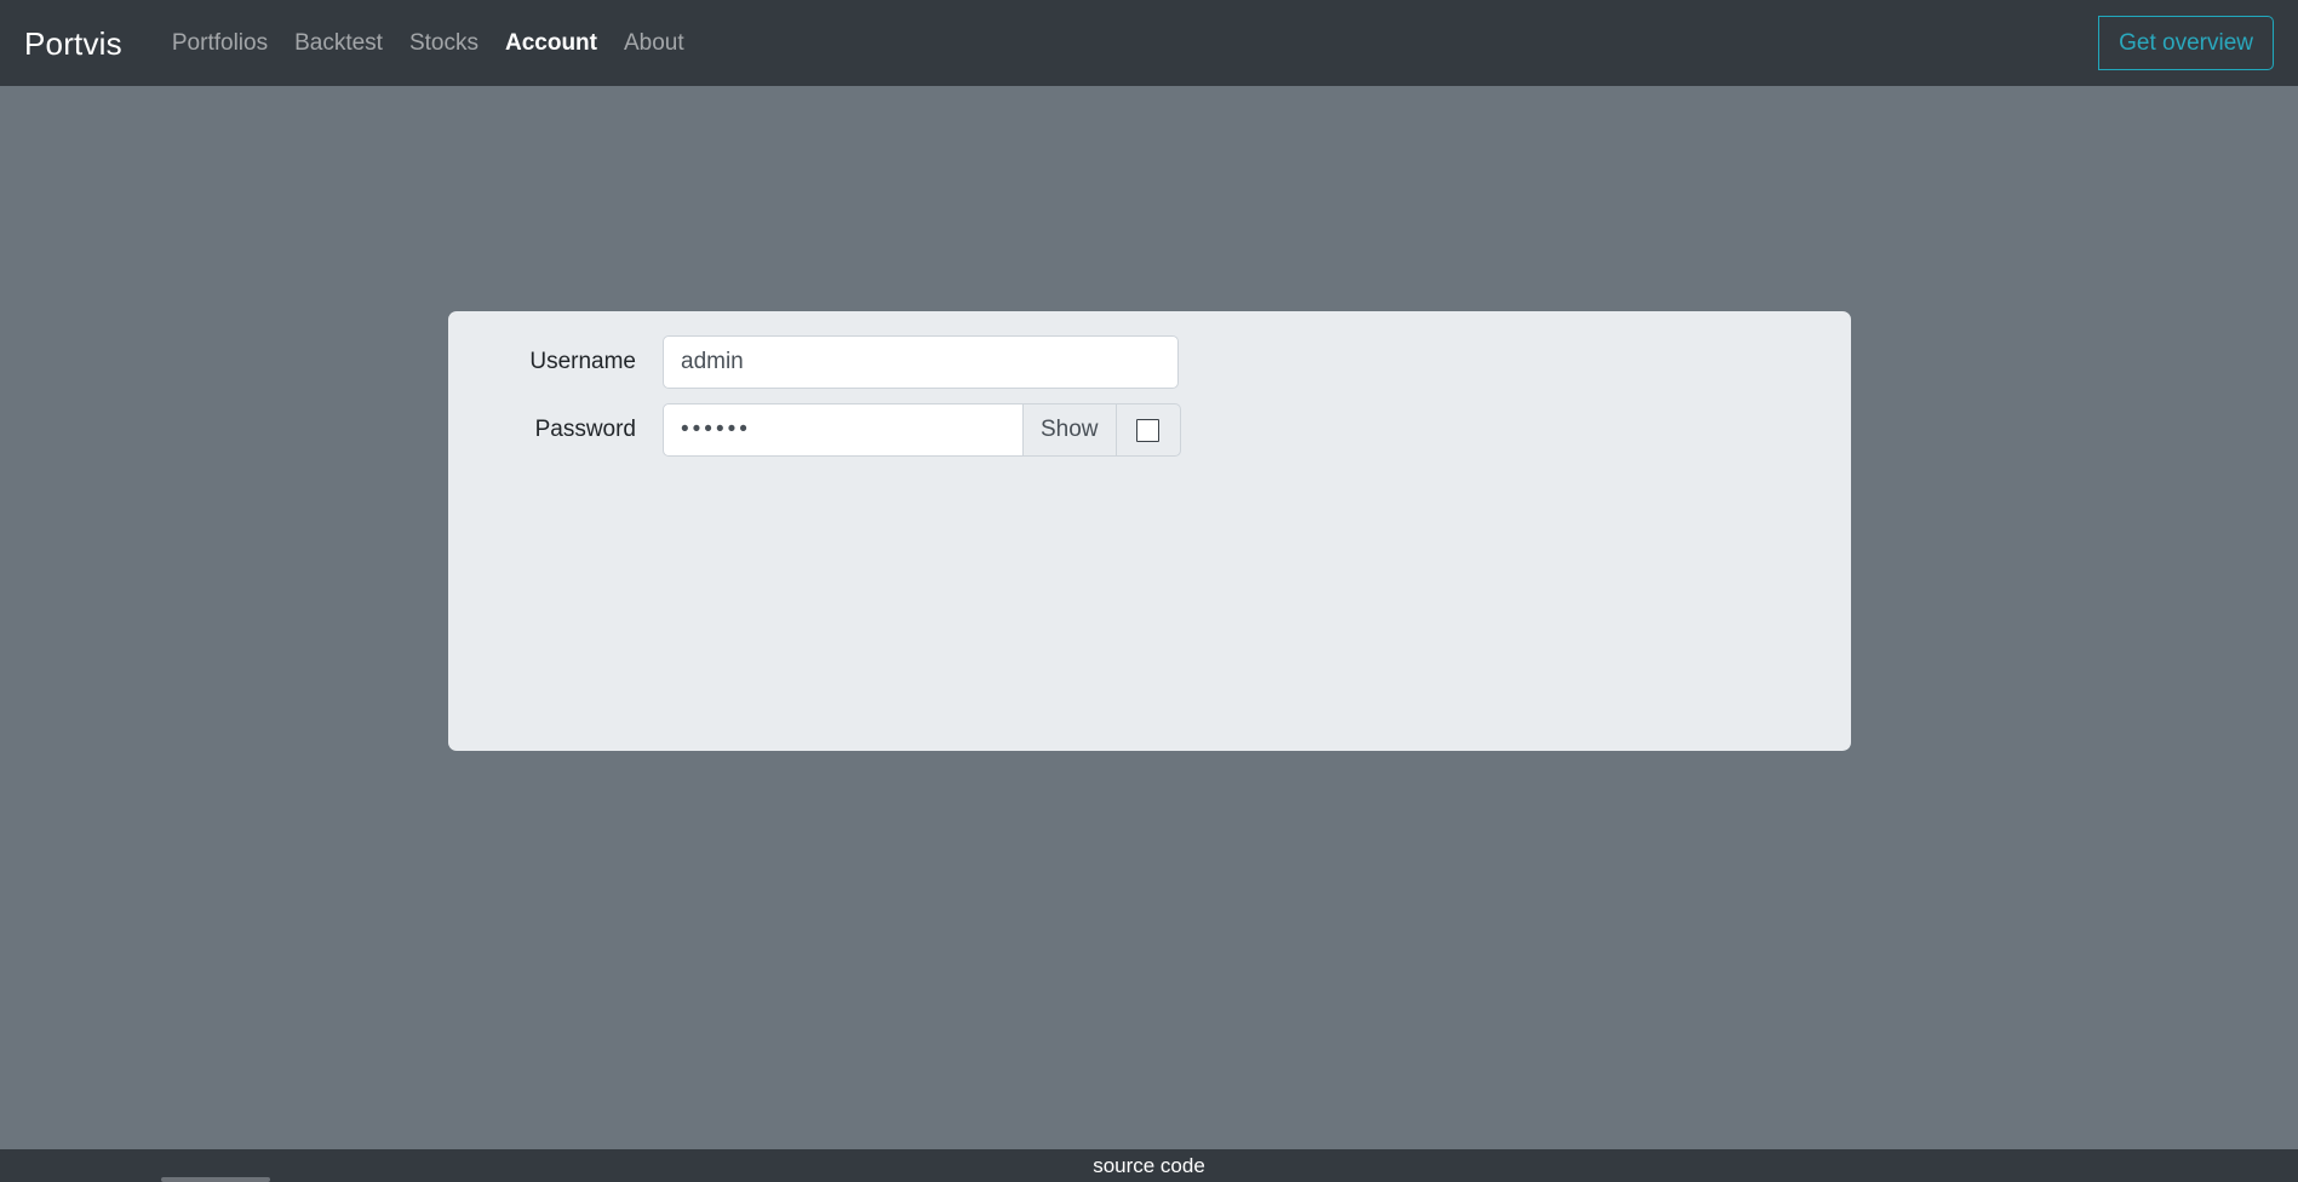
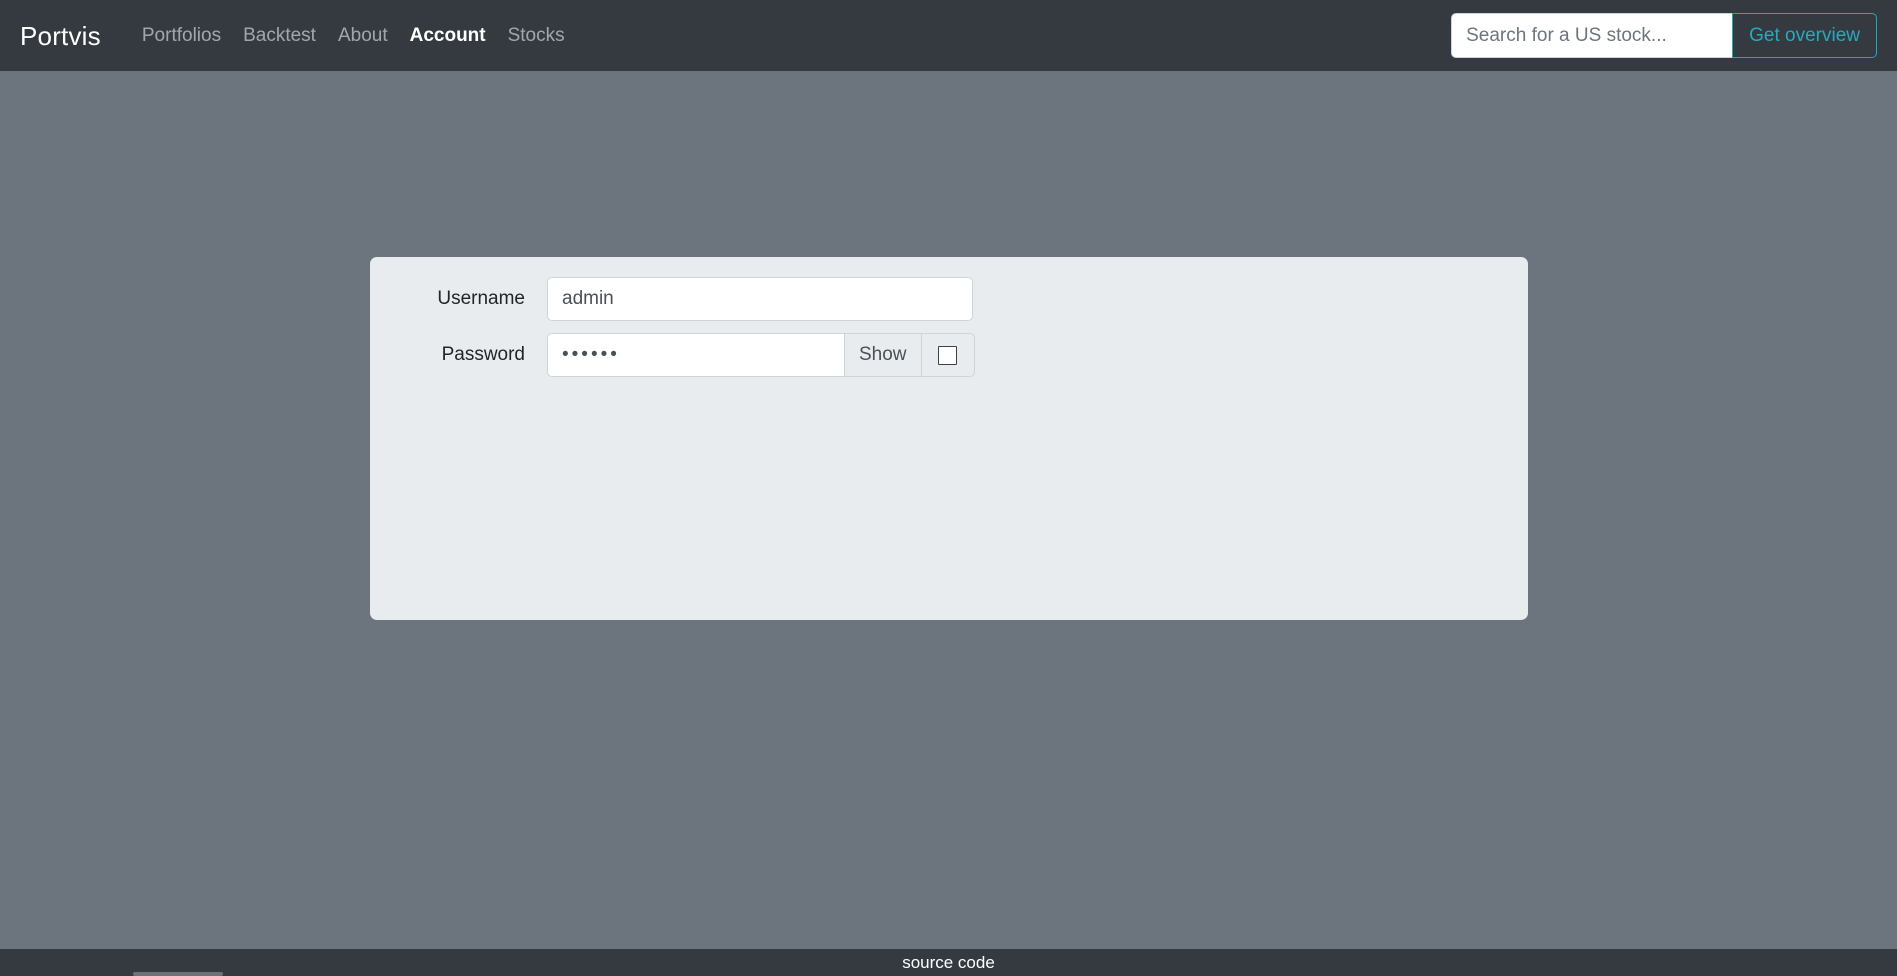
  Portvis
  Portfolios
  Backtest
- Stocks
+ About
  Account
- About
+ Stocks
+ Search for a US stock...
  Get overview
  Username
  admin
  Password
  ••••••
  Show
  source code
